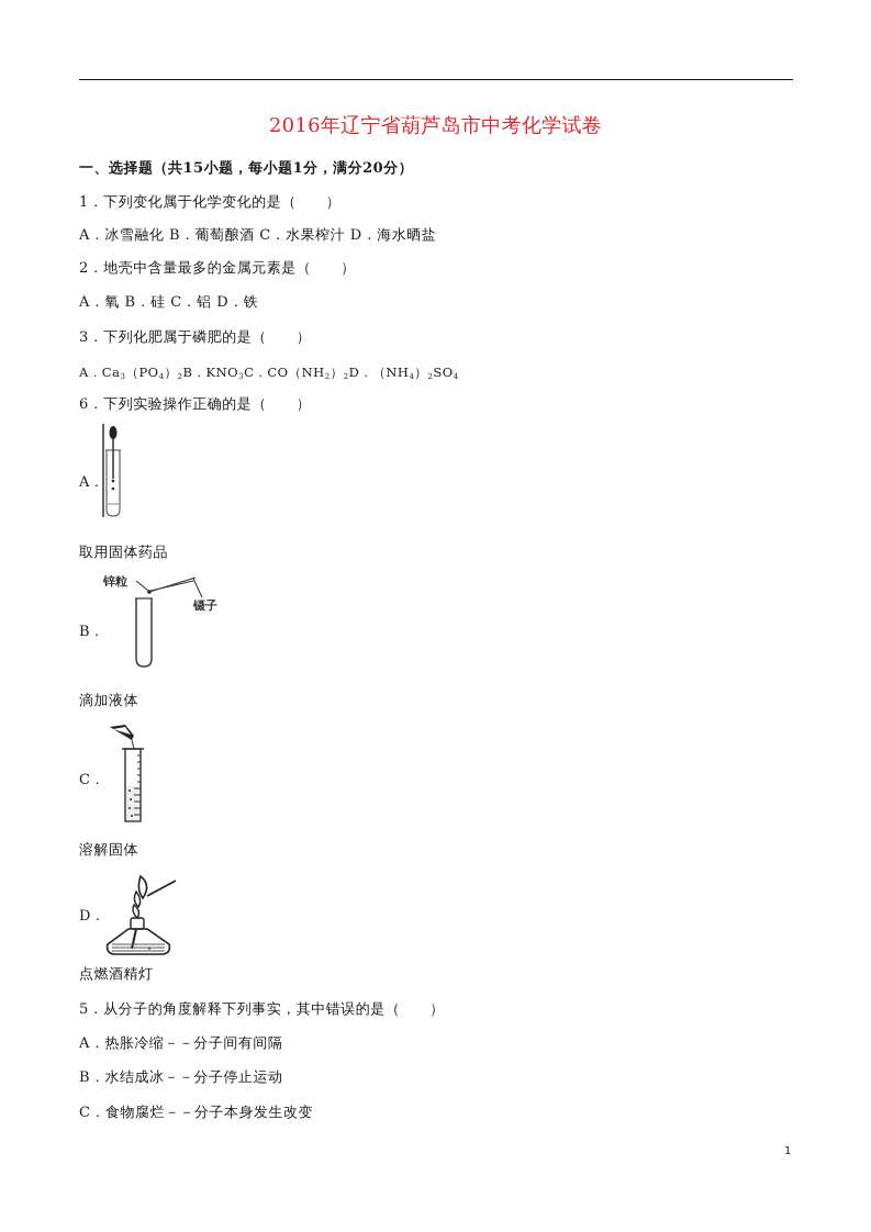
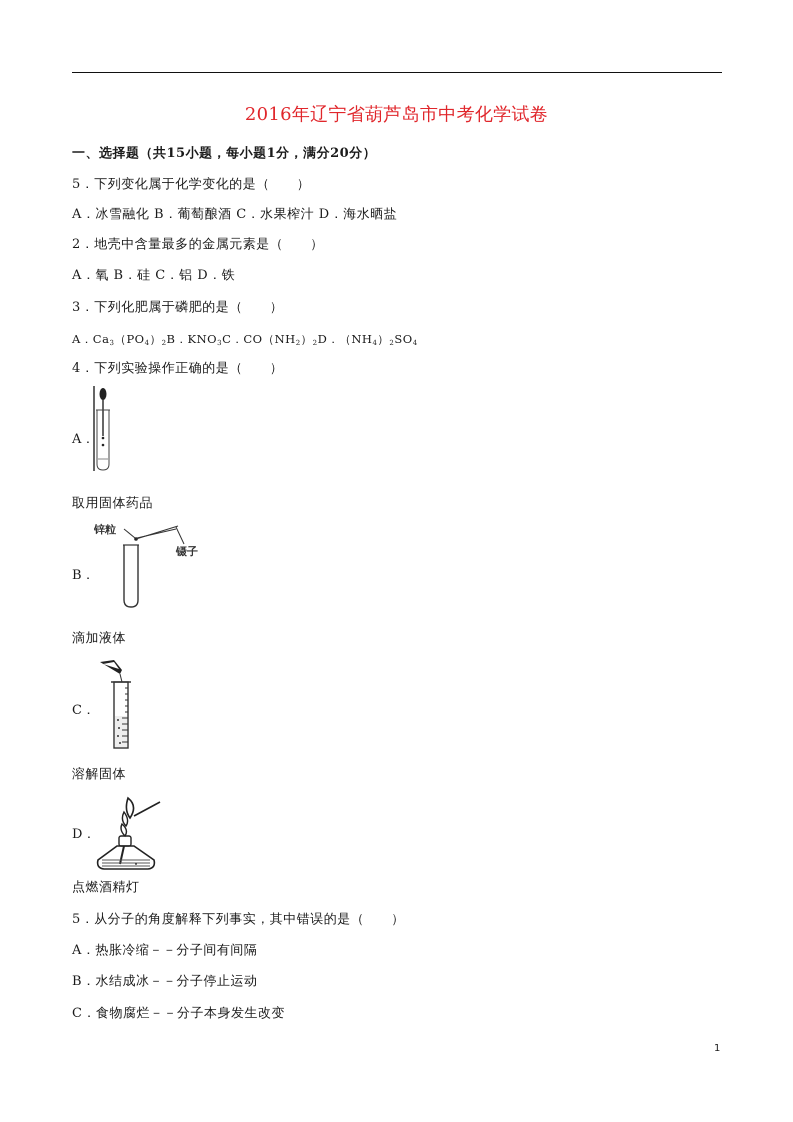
  2016年辽宁省葫芦岛市中考化学试卷
  一、选择题（共15小题，每小题1分，满分20分）
- 1．下列变化属于化学变化的是（ ）
+ 5．下列变化属于化学变化的是（ ）
  A．冰雪融化 B．葡萄酿酒 C．水果榨汁 D．海水晒盐
  2．地壳中含量最多的金属元素是（ ）
  A．氧 B．硅 C．铝 D．铁
  3．下列化肥属于磷肥的是（ ）
  A．Ca3（PO4）2B．KNO3C．CO（NH2）2D．（NH4）2SO4
- 6．下列实验操作正确的是（ ）
+ 4．下列实验操作正确的是（ ）
  A．
  取用固体药品
  B．
  锌粒
  镊子
  滴加液体
  C．
  溶解固体
  D．
  点燃酒精灯
  5．从分子的角度解释下列事实，其中错误的是（ ）
  A．热胀冷缩－－分子间有间隔
  B．水结成冰－－分子停止运动
  C．食物腐烂－－分子本身发生改变
  1
